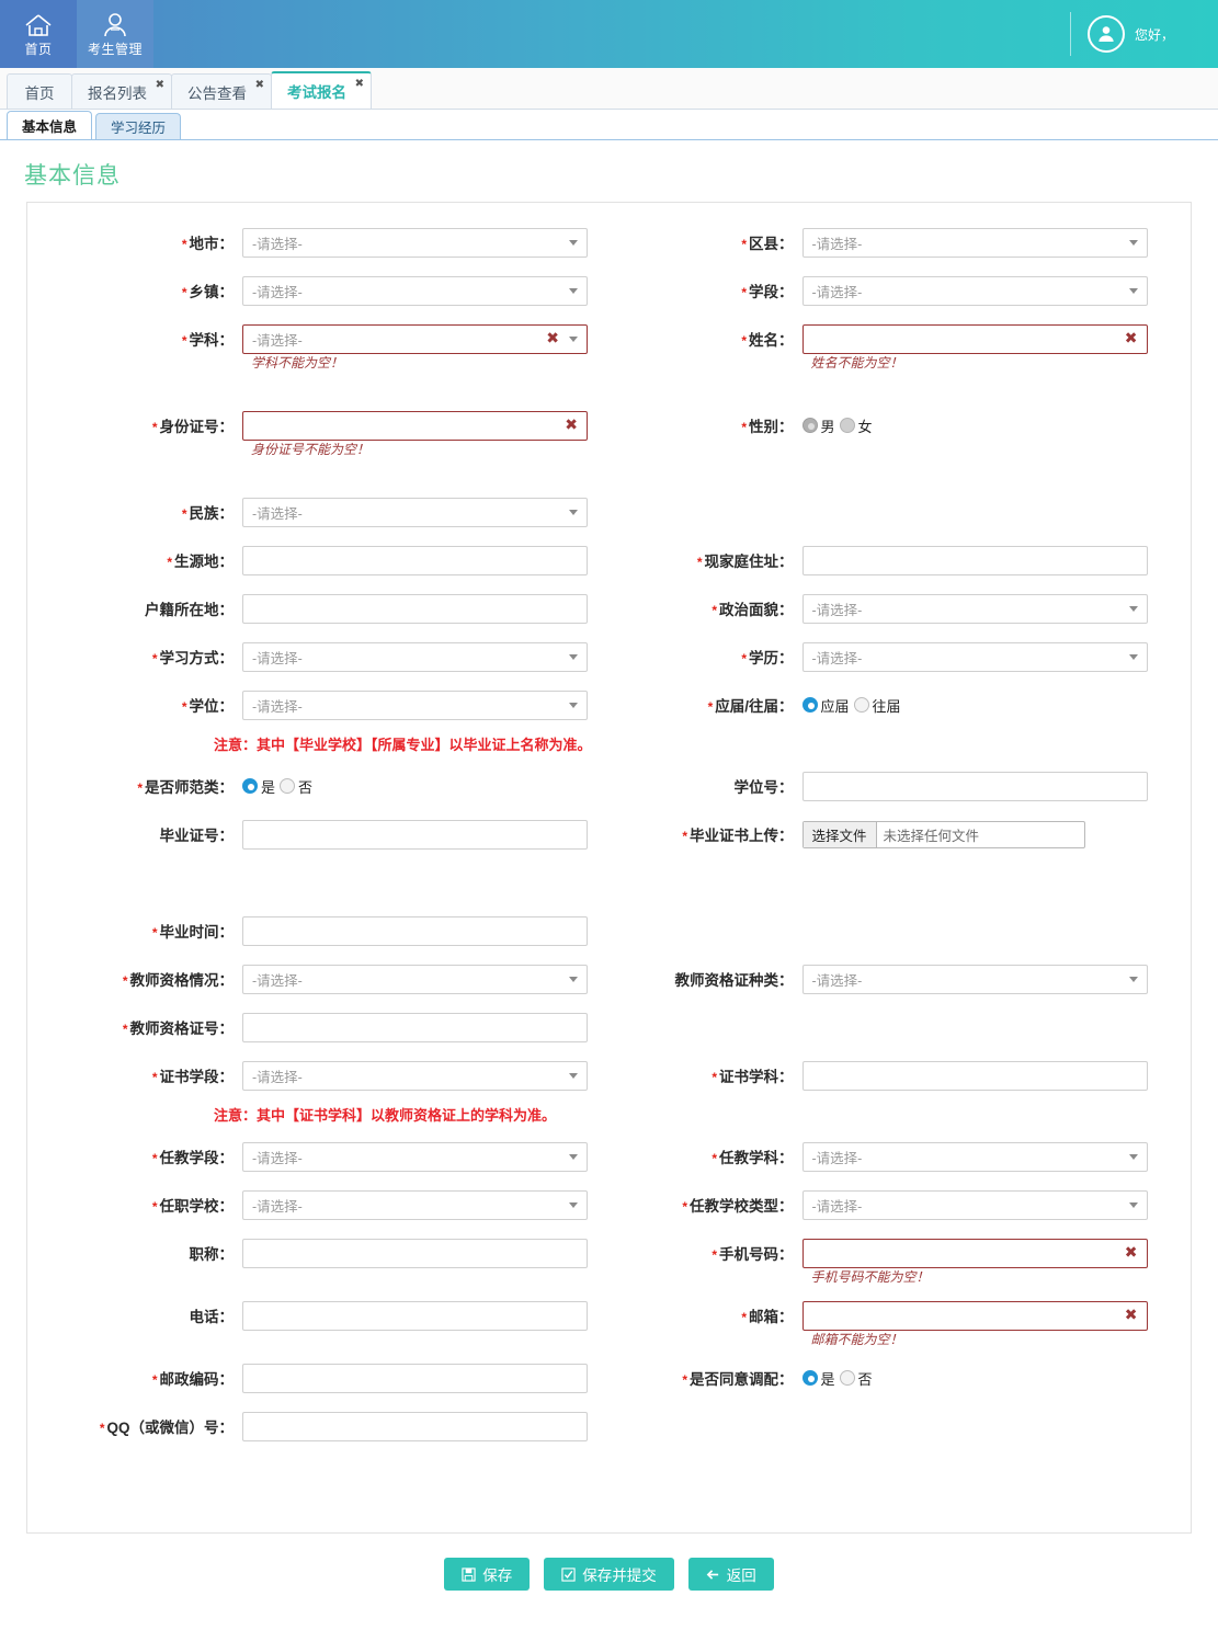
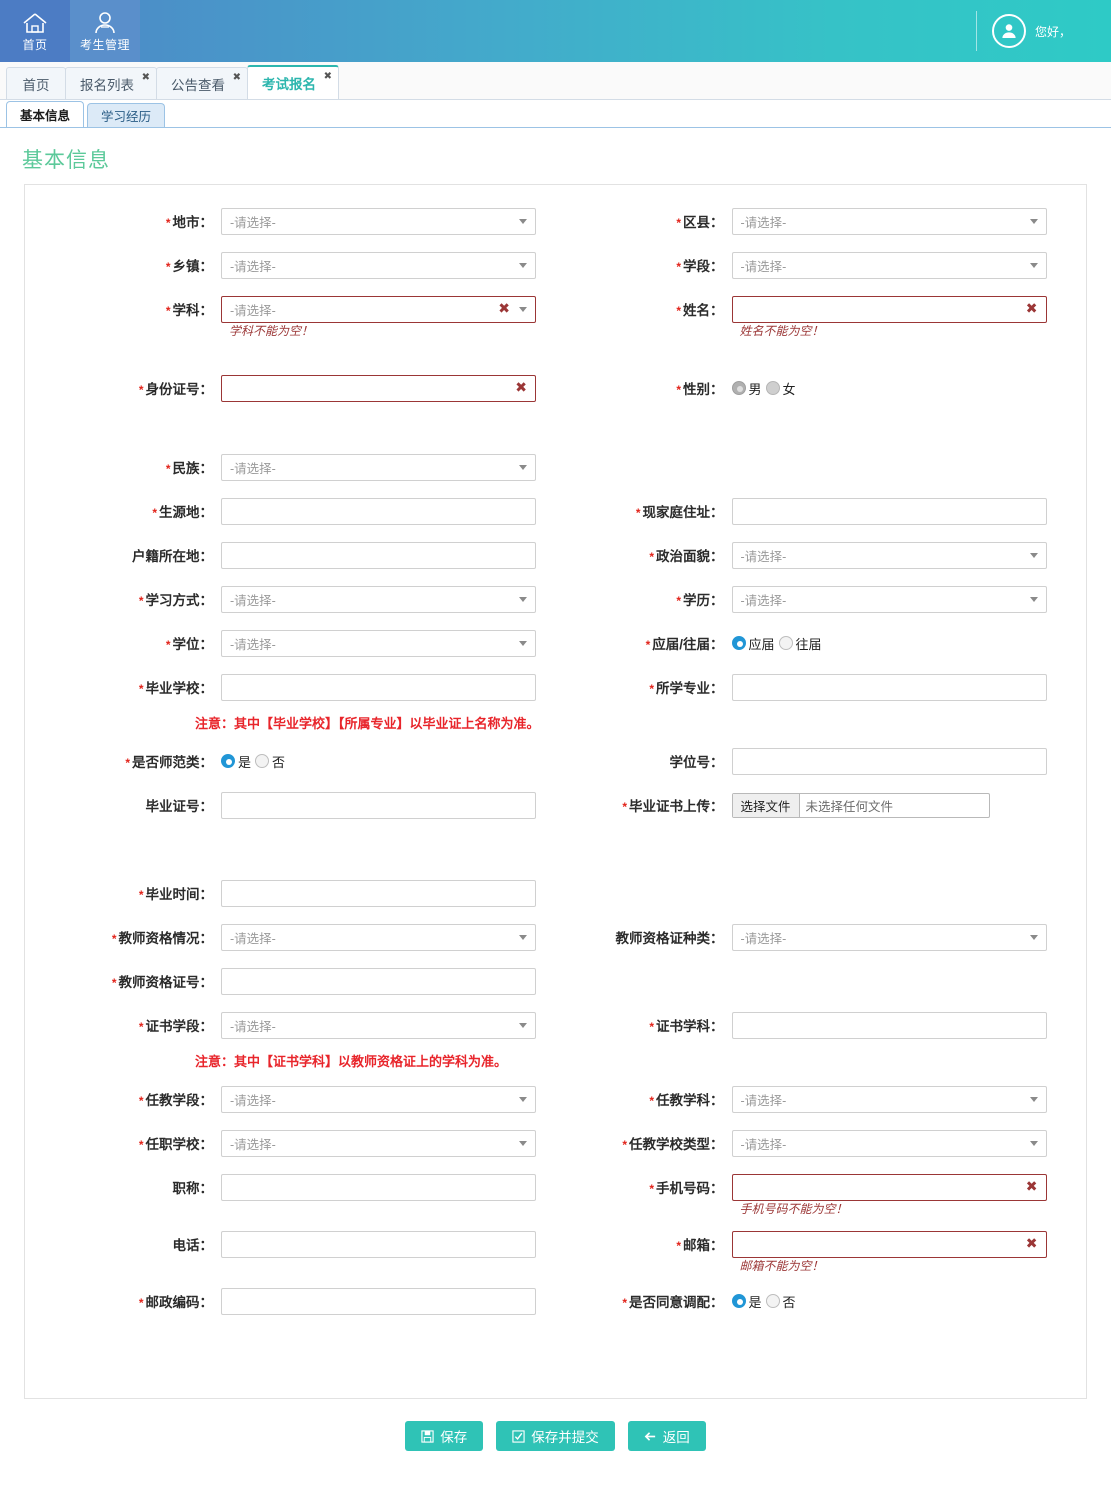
  首页
  考生管理
  您好，
  首页
  报名列表
  ✖
  公告查看
  ✖
  考试报名
  ✖
  基本信息
  学习经历
  基本信息
  * 地市：
  -请选择-
  * 区县：
  -请选择-
  * 乡镇：
  -请选择-
  * 学段：
  -请选择-
  * 学科：
  -请选择-
  ✖
  学科不能为空！
  * 姓名：
  ✖
  姓名不能为空！
  * 身份证号：
  ✖
- 身份证号不能为空！
  * 性别：
  男
  女
  * 民族：
  -请选择-
  * 生源地：
  * 现家庭住址：
  户籍所在地：
  * 政治面貌：
  -请选择-
  * 学习方式：
  -请选择-
  * 学历：
  -请选择-
  * 学位：
  -请选择-
  * 应届/往届：
  应届
  往届
+ * 毕业学校：
+ * 所学专业：
  注意：其中【毕业学校】【所属专业】以毕业证上名称为准。
  * 是否师范类：
  是
  否
  学位号：
  毕业证号：
  * 毕业证书上传：
  选择文件
  未选择任何文件
  * 毕业时间：
  * 教师资格情况：
  -请选择-
  教师资格证种类：
  -请选择-
  * 教师资格证号：
  * 证书学段：
  -请选择-
  * 证书学科：
  注意：其中【证书学科】以教师资格证上的学科为准。
  * 任教学段：
  -请选择-
  * 任教学科：
  -请选择-
  * 任职学校：
  -请选择-
  * 任教学校类型：
  -请选择-
  职称：
  * 手机号码：
  ✖
  手机号码不能为空！
  电话：
  * 邮箱：
  ✖
  邮箱不能为空！
  * 邮政编码：
  * 是否同意调配：
  是
  否
- * QQ（或微信）号：
  保存
  保存并提交
  返回
